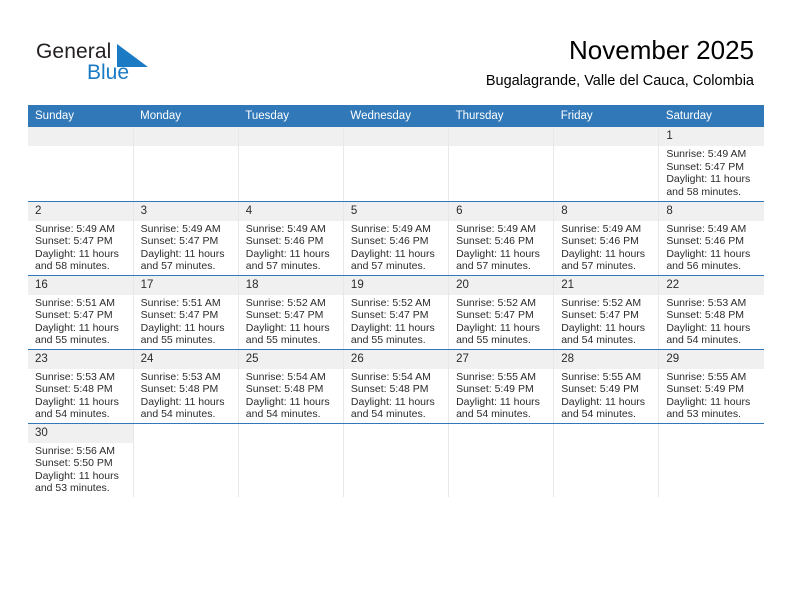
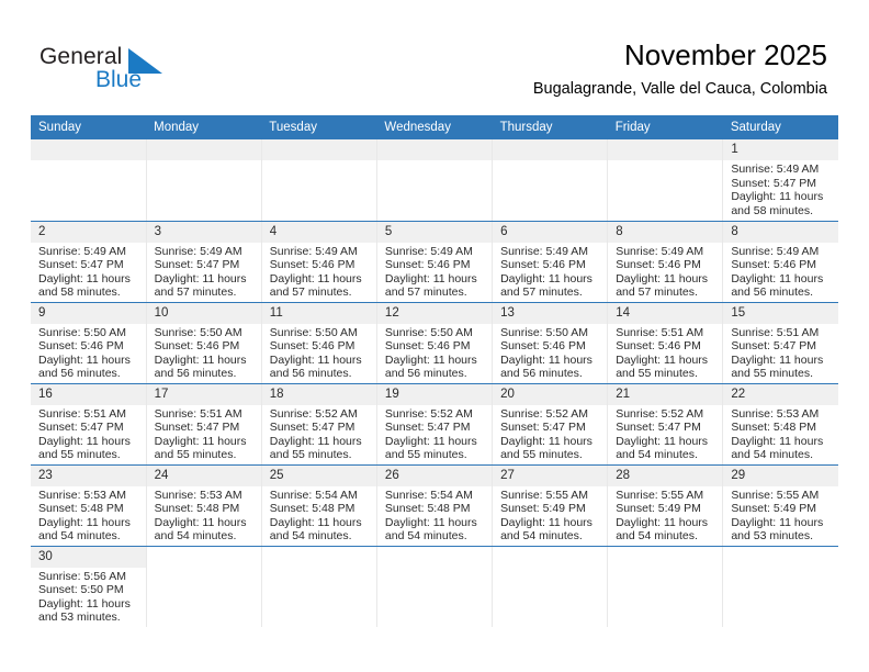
  General
  Blue
  November 2025
  Bugalagrande, Valle del Cauca, Colombia
  Sunday	Monday	Tuesday	Wednesday	Thursday	Friday	Saturday
  						1Sunrise: 5:49 AMSunset: 5:47 PMDaylight: 11 hoursand 58 minutes.
  2Sunrise: 5:49 AMSunset: 5:47 PMDaylight: 11 hoursand 58 minutes.	3Sunrise: 5:49 AMSunset: 5:47 PMDaylight: 11 hoursand 57 minutes.	4Sunrise: 5:49 AMSunset: 5:46 PMDaylight: 11 hoursand 57 minutes.	5Sunrise: 5:49 AMSunset: 5:46 PMDaylight: 11 hoursand 57 minutes.	6Sunrise: 5:49 AMSunset: 5:46 PMDaylight: 11 hoursand 57 minutes.	8Sunrise: 5:49 AMSunset: 5:46 PMDaylight: 11 hoursand 57 minutes.	8Sunrise: 5:49 AMSunset: 5:46 PMDaylight: 11 hoursand 56 minutes.
+ 9Sunrise: 5:50 AMSunset: 5:46 PMDaylight: 11 hoursand 56 minutes.	10Sunrise: 5:50 AMSunset: 5:46 PMDaylight: 11 hoursand 56 minutes.	11Sunrise: 5:50 AMSunset: 5:46 PMDaylight: 11 hoursand 56 minutes.	12Sunrise: 5:50 AMSunset: 5:46 PMDaylight: 11 hoursand 56 minutes.	13Sunrise: 5:50 AMSunset: 5:46 PMDaylight: 11 hoursand 56 minutes.	14Sunrise: 5:51 AMSunset: 5:46 PMDaylight: 11 hoursand 55 minutes.	15Sunrise: 5:51 AMSunset: 5:47 PMDaylight: 11 hoursand 55 minutes.
  16Sunrise: 5:51 AMSunset: 5:47 PMDaylight: 11 hoursand 55 minutes.	17Sunrise: 5:51 AMSunset: 5:47 PMDaylight: 11 hoursand 55 minutes.	18Sunrise: 5:52 AMSunset: 5:47 PMDaylight: 11 hoursand 55 minutes.	19Sunrise: 5:52 AMSunset: 5:47 PMDaylight: 11 hoursand 55 minutes.	20Sunrise: 5:52 AMSunset: 5:47 PMDaylight: 11 hoursand 55 minutes.	21Sunrise: 5:52 AMSunset: 5:47 PMDaylight: 11 hoursand 54 minutes.	22Sunrise: 5:53 AMSunset: 5:48 PMDaylight: 11 hoursand 54 minutes.
  23Sunrise: 5:53 AMSunset: 5:48 PMDaylight: 11 hoursand 54 minutes.	24Sunrise: 5:53 AMSunset: 5:48 PMDaylight: 11 hoursand 54 minutes.	25Sunrise: 5:54 AMSunset: 5:48 PMDaylight: 11 hoursand 54 minutes.	26Sunrise: 5:54 AMSunset: 5:48 PMDaylight: 11 hoursand 54 minutes.	27Sunrise: 5:55 AMSunset: 5:49 PMDaylight: 11 hoursand 54 minutes.	28Sunrise: 5:55 AMSunset: 5:49 PMDaylight: 11 hoursand 54 minutes.	29Sunrise: 5:55 AMSunset: 5:49 PMDaylight: 11 hoursand 53 minutes.
  30Sunrise: 5:56 AMSunset: 5:50 PMDaylight: 11 hoursand 53 minutes.
